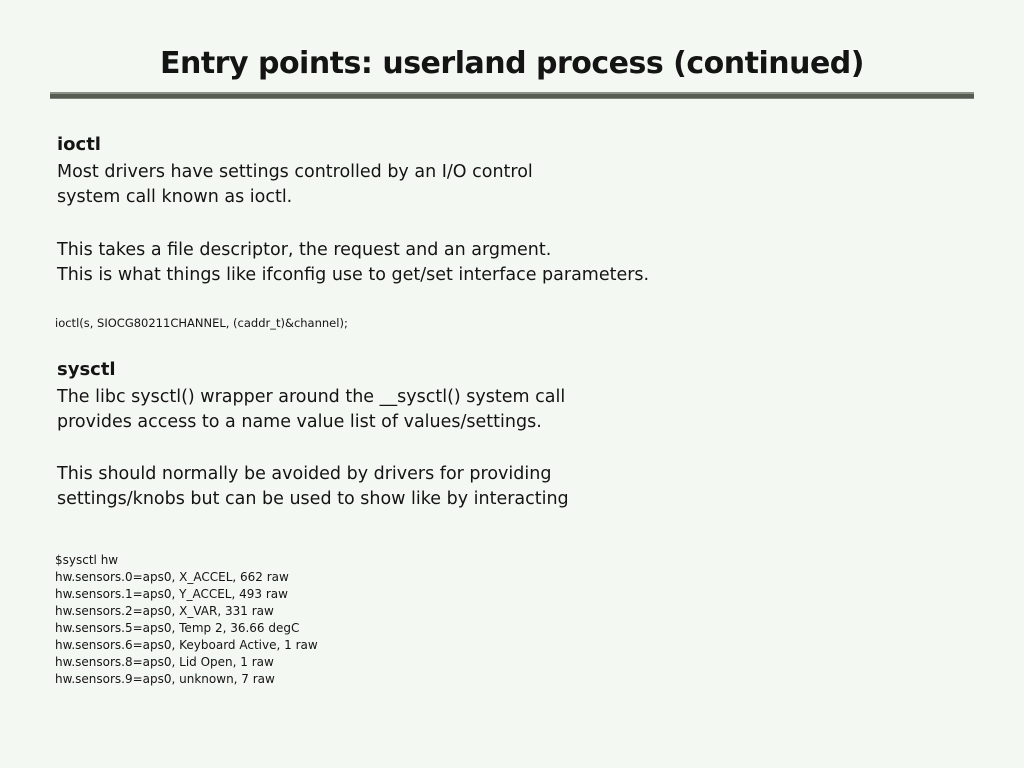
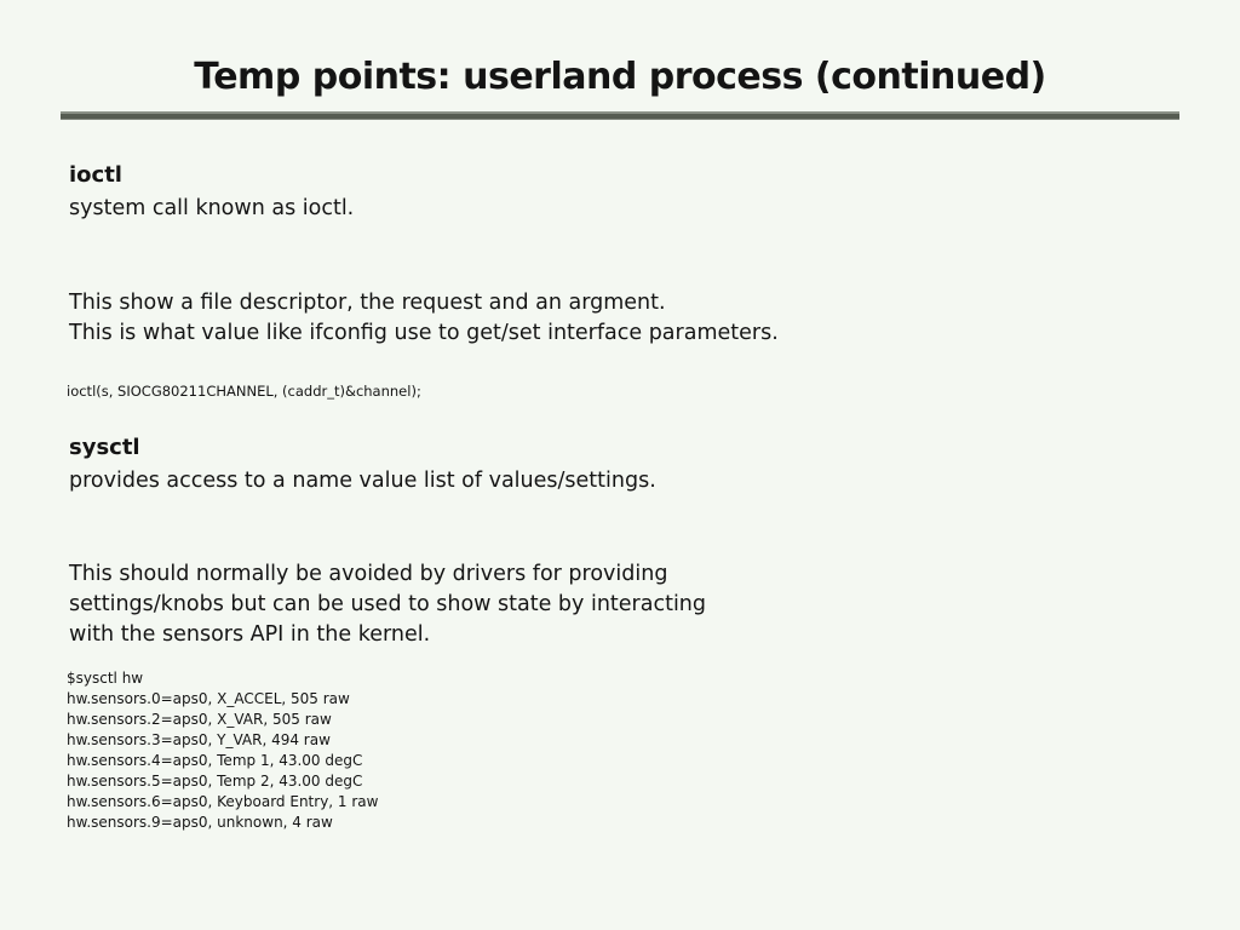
- Entry points: userland process (continued)
+ Temp points: userland process (continued)
  ioctl
- Most drivers have settings controlled by an I/O control
  system call known as ioctl.
- This takes a file descriptor, the request and an argment.
+ This show a file descriptor, the request and an argment.
- This is what things like ifconfig use to get/set interface parameters.
+ This is what value like ifconfig use to get/set interface parameters.
  ioctl(s, SIOCG80211CHANNEL, (caddr_t)&channel);
  sysctl
- The libc sysctl() wrapper around the __sysctl() system call
  provides access to a name value list of values/settings.
  This should normally be avoided by drivers for providing
- settings/knobs but can be used to show like by interacting
+ settings/knobs but can be used to show state by interacting
+ with the sensors API in the kernel.
  $sysctl hw
- hw.sensors.0=aps0, X_ACCEL, 662 raw
+ hw.sensors.0=aps0, X_ACCEL, 505 raw
- hw.sensors.1=aps0, Y_ACCEL, 493 raw
- hw.sensors.2=aps0, X_VAR, 331 raw
+ hw.sensors.2=aps0, X_VAR, 505 raw
+ hw.sensors.3=aps0, Y_VAR, 494 raw
+ hw.sensors.4=aps0, Temp 1, 43.00 degC
- hw.sensors.5=aps0, Temp 2, 36.66 degC
+ hw.sensors.5=aps0, Temp 2, 43.00 degC
- hw.sensors.6=aps0, Keyboard Active, 1 raw
+ hw.sensors.6=aps0, Keyboard Entry, 1 raw
- hw.sensors.8=aps0, Lid Open, 1 raw
- hw.sensors.9=aps0, unknown, 7 raw
+ hw.sensors.9=aps0, unknown, 4 raw
